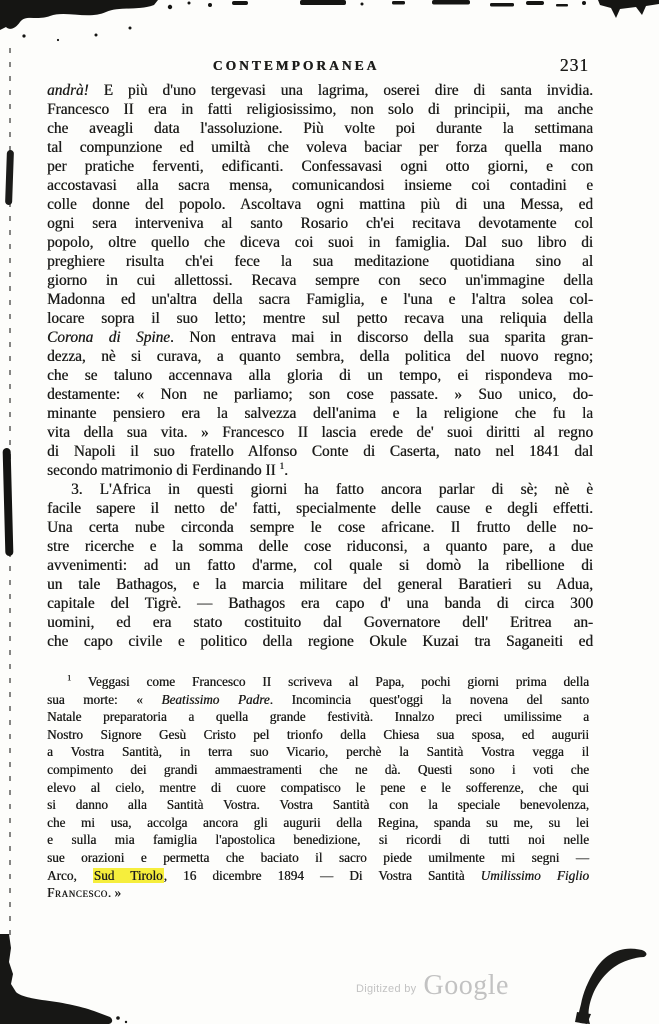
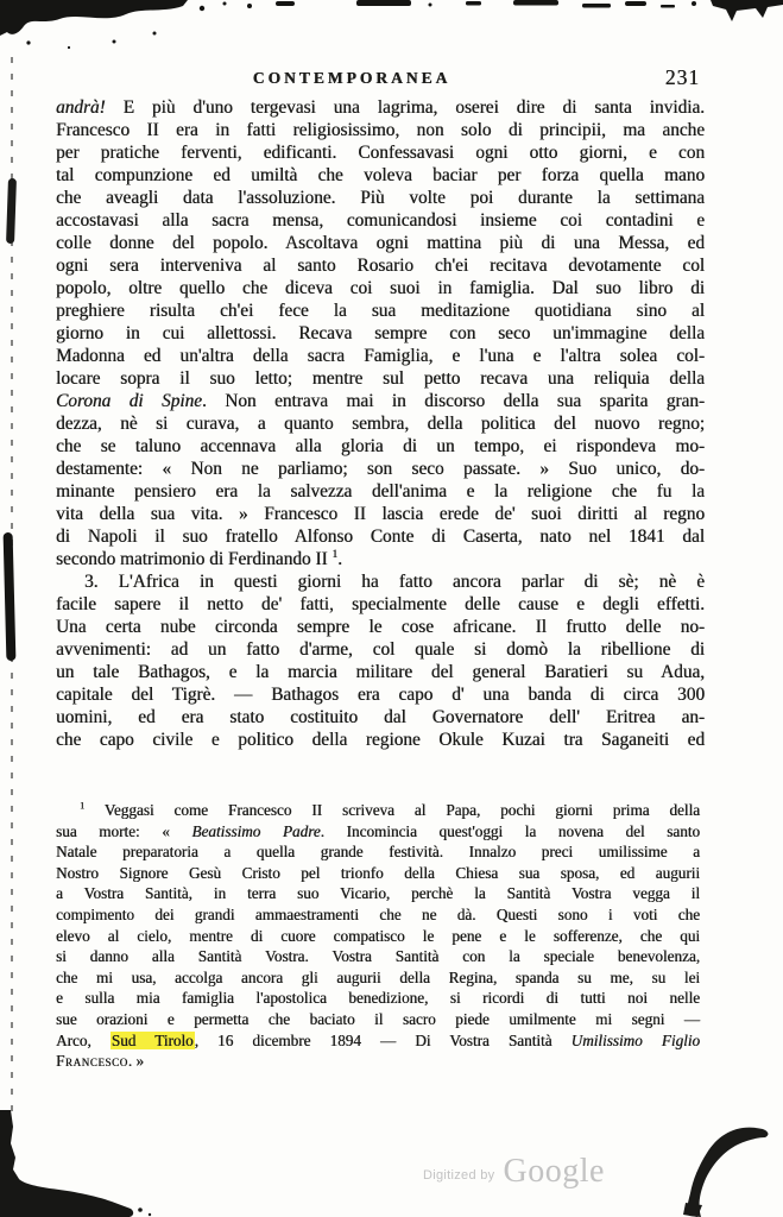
  CONTEMPORANEA
  231
  andrà! E più d'uno tergevasi una lagrima, oserei dire di santa invidia.
  Francesco II era in fatti religiosissimo, non solo di principii, ma anche
- che aveagli data l'assoluzione. Più volte poi durante la settimana
+ per pratiche ferventi, edificanti. Confessavasi ogni otto giorni, e con
  tal compunzione ed umiltà che voleva baciar per forza quella mano
- per pratiche ferventi, edificanti. Confessavasi ogni otto giorni, e con
+ che aveagli data l'assoluzione. Più volte poi durante la settimana
  accostavasi alla sacra mensa, comunicandosi insieme coi contadini e
  colle donne del popolo. Ascoltava ogni mattina più di una Messa, ed
  ogni sera interveniva al santo Rosario ch'ei recitava devotamente col
  popolo, oltre quello che diceva coi suoi in famiglia. Dal suo libro di
  preghiere risulta ch'ei fece la sua meditazione quotidiana sino al
  giorno in cui allettossi. Recava sempre con seco un'immagine della
  Madonna ed un'altra della sacra Famiglia, e l'una e l'altra solea col-
  locare sopra il suo letto; mentre sul petto recava una reliquia della
  Corona di Spine. Non entrava mai in discorso della sua sparita gran-
  dezza, nè si curava, a quanto sembra, della politica del nuovo regno;
  che se taluno accennava alla gloria di un tempo, ei rispondeva mo-
- destamente: « Non ne parliamo; son cose passate. » Suo unico, do-
+ destamente: « Non ne parliamo; son seco passate. » Suo unico, do-
  minante pensiero era la salvezza dell'anima e la religione che fu la
  vita della sua vita. » Francesco II lascia erede de' suoi diritti al regno
  di Napoli il suo fratello Alfonso Conte di Caserta, nato nel 1841 dal
  secondo matrimonio di Ferdinando II 1.
  3. L'Africa in questi giorni ha fatto ancora parlar di sè; nè è
  facile sapere il netto de' fatti, specialmente delle cause e degli effetti.
  Una certa nube circonda sempre le cose africane. Il frutto delle no-
- stre ricerche e la somma delle cose riduconsi, a quanto pare, a due
  avvenimenti: ad un fatto d'arme, col quale si domò la ribellione di
  un tale Bathagos, e la marcia militare del general Baratieri su Adua,
  capitale del Tigrè. — Bathagos era capo d' una banda di circa 300
  uomini, ed era stato costituito dal Governatore dell' Eritrea an-
  che capo civile e politico della regione Okule Kuzai tra Saganeiti ed
  1 Veggasi come Francesco II scriveva al Papa, pochi giorni prima della
  sua morte: « Beatissimo Padre. Incomincia quest'oggi la novena del santo
  Natale preparatoria a quella grande festività. Innalzo preci umilissime a
  Nostro Signore Gesù Cristo pel trionfo della Chiesa sua sposa, ed augurii
  a Vostra Santità, in terra suo Vicario, perchè la Santità Vostra vegga il
  compimento dei grandi ammaestramenti che ne dà. Questi sono i voti che
  elevo al cielo, mentre di cuore compatisco le pene e le sofferenze, che qui
  si danno alla Santità Vostra. Vostra Santità con la speciale benevolenza,
  che mi usa, accolga ancora gli augurii della Regina, spanda su me, su lei
  e sulla mia famiglia l'apostolica benedizione, si ricordi di tutti noi nelle
  sue orazioni e permetta che baciato il sacro piede umilmente mi segni —
  Arco, Sud Tirolo, 16 dicembre 1894 — Di Vostra Santità Umilissimo Figlio
  Francesco. »
  Digitized by
  Google
